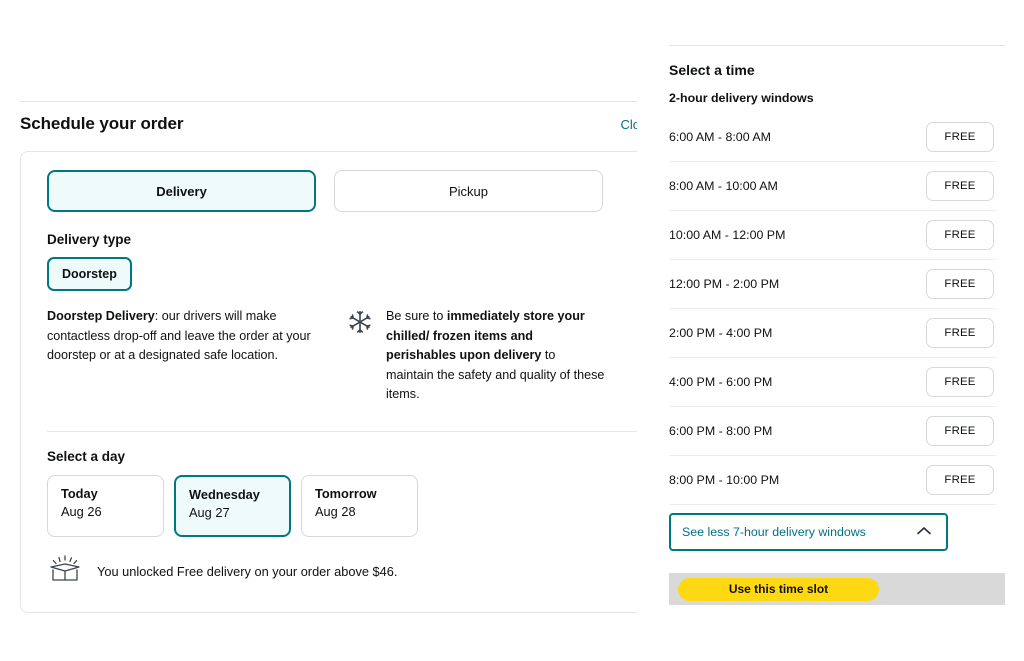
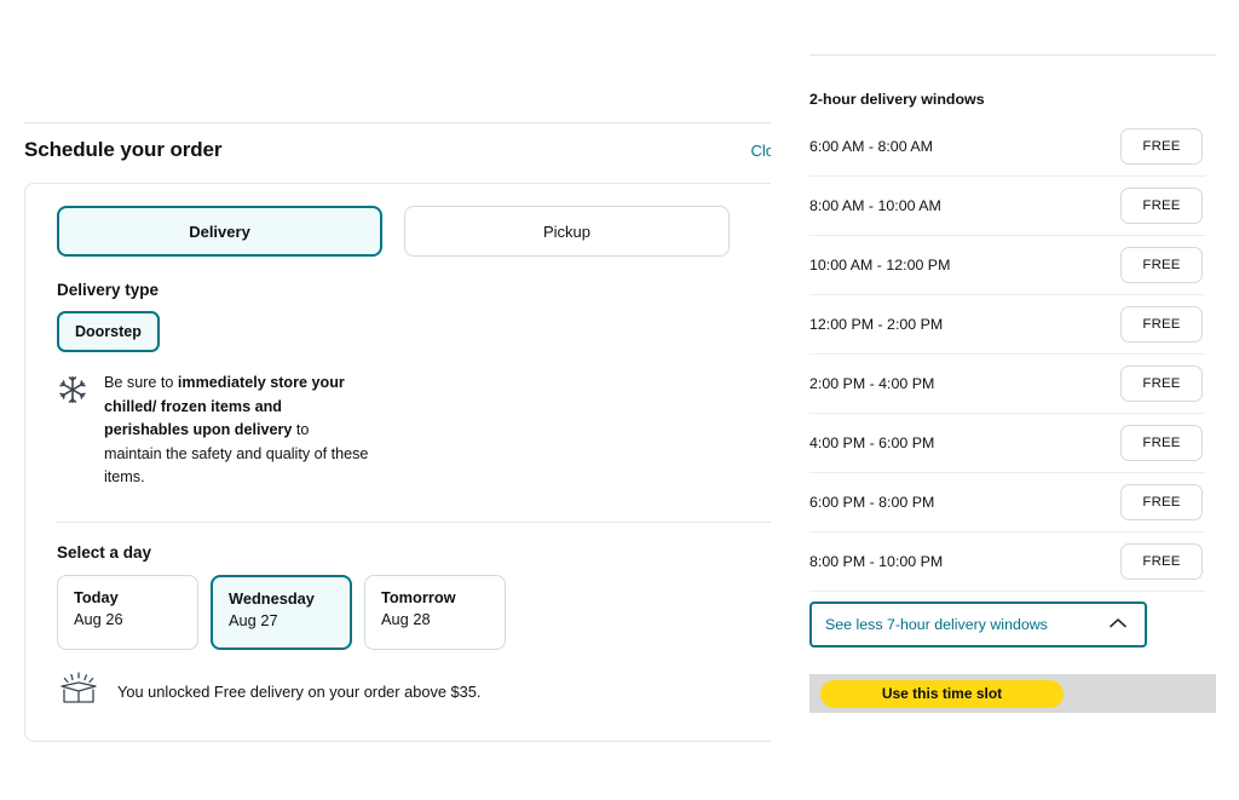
  Schedule your order
  Clo
  Delivery
  Pickup
  Delivery type
  Doorstep
- Doorstep Delivery: our drivers will make contactless drop-off and leave the order at your doorstep or at a designated safe location.
  Be sure to immediately store your chilled/ frozen items and perishables upon delivery to maintain the safety and quality of these items.
  Select a day
  Today
  Aug 26
  Wednesday
  Aug 27
  Tomorrow
  Aug 28
- You unlocked Free delivery on your order above $46.
+ You unlocked Free delivery on your order above $35.
- Select a time
  2-hour delivery windows
  6:00 AM - 8:00 AM
  FREE
  8:00 AM - 10:00 AM
  FREE
  10:00 AM - 12:00 PM
  FREE
  12:00 PM - 2:00 PM
  FREE
  2:00 PM - 4:00 PM
  FREE
  4:00 PM - 6:00 PM
  FREE
  6:00 PM - 8:00 PM
  FREE
  8:00 PM - 10:00 PM
  FREE
  See less 7-hour delivery windows
  Use this time slot
